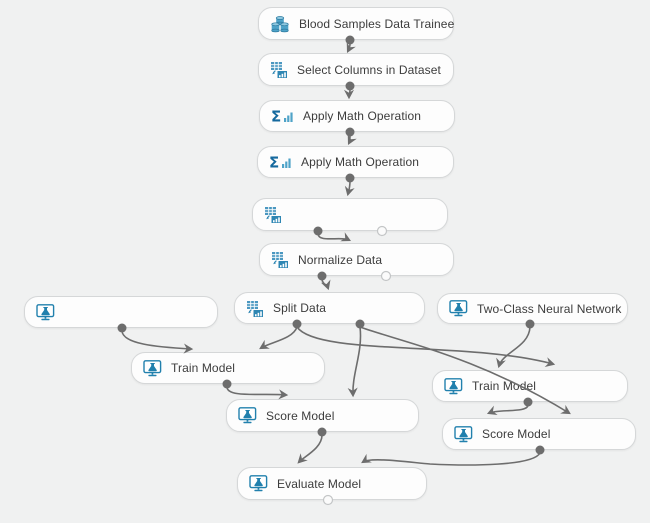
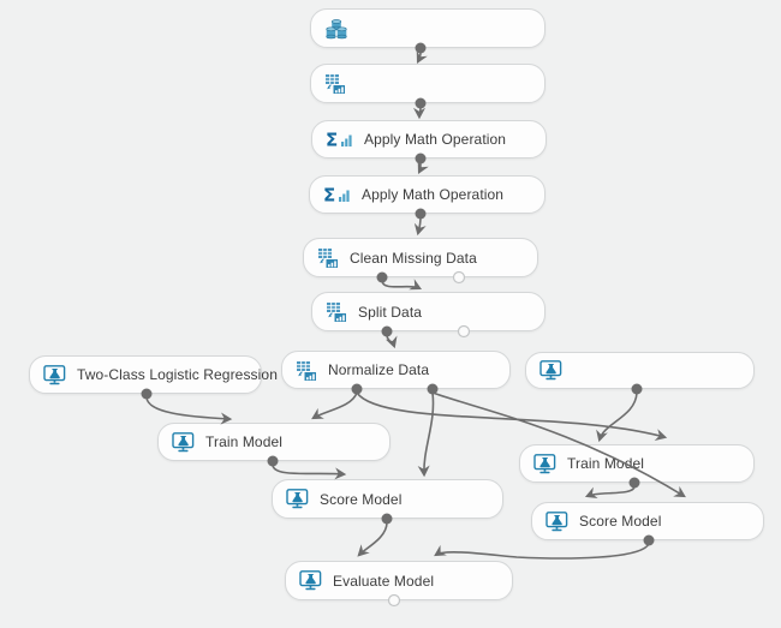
- Blood Samples Data Trainee
- Select Columns in Dataset
  Σ
  Apply Math Operation
  Σ
  Apply Math Operation
+ Clean Missing Data
- Normalize Data
+ Split Data
+ Two-Class Logistic Regression
- Split Data
+ Normalize Data
- Two-Class Neural Network
  Train Model
  Train Model
  Score Model
  Score Model
  Evaluate Model
